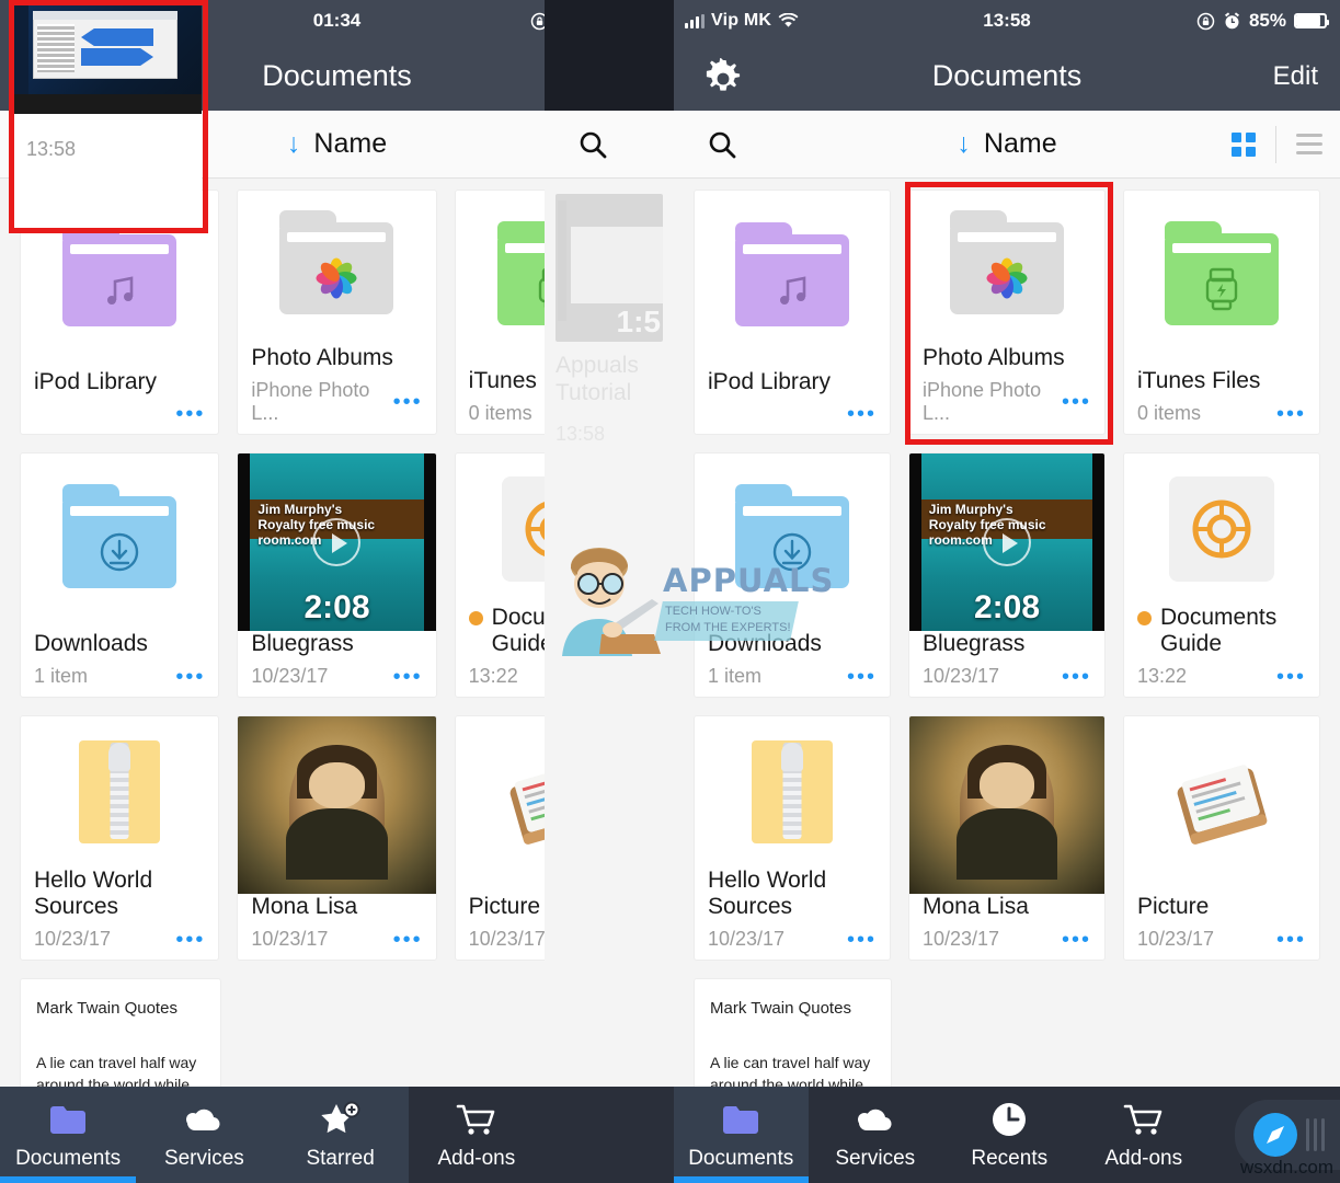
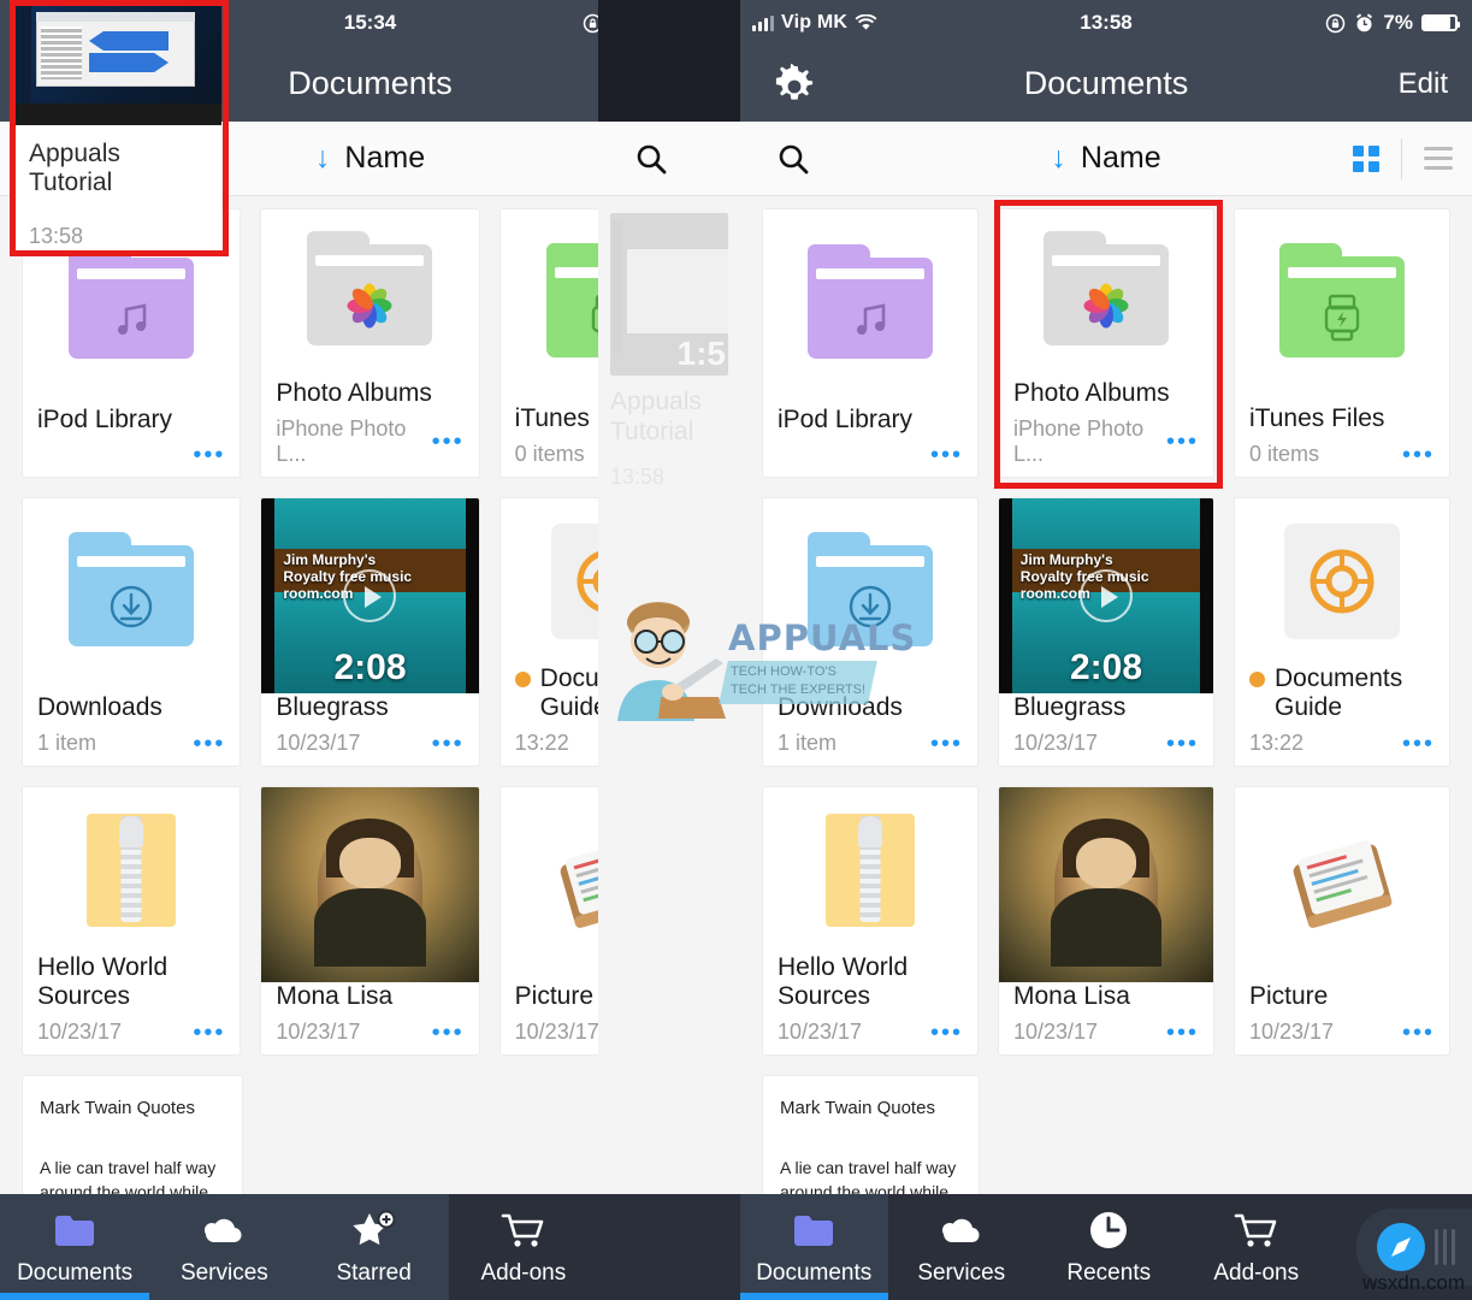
- 01:34
+ 15:34
  Documents
  ↓
  Name
  iPod Library
  •••
  Photo Albums
  iPhone Photo L...
  •••
  0 items
  Downloads
  1 item
  •••
  Jim Murphy's
  Royalty free music room.com
  2:08
  Bluegrass
  10/23/17
  •••
  13:22
  Hello World Sources
  10/23/17
  •••
  Mona Lisa
  10/23/17
  •••
  Picture
  10/23/17
  Mark Twain Quotes
  Documents
  Services
  Starred
  Add-ons
  1:5
  Vip MK
  13:58
- 85%
+ 7%
  Documents
  Edit
  ↓
  Name
  iPod Library
  •••
  Photo Albums
  iPhone Photo L...
  •••
  iTunes Files
  0 items
  •••
  Downloads
  1 item
  •••
  Jim Murphy's
  Royalty free music room.com
  2:08
  Bluegrass
  10/23/17
  •••
  Documents Guide
  13:22
  •••
  Hello World Sources
  10/23/17
  •••
  Mona Lisa
  10/23/17
  •••
  Picture
  10/23/17
  •••
  Mark Twain Quotes
  Documents
  Services
  Recents
  Add-ons
+ Appuals Tutorial
  13:58
  APPUALS
- TECH HOW-TO'S FROM THE EXPERTS!
+ TECH HOW-TO'S TECH THE EXPERTS!
  wsxdn.com
